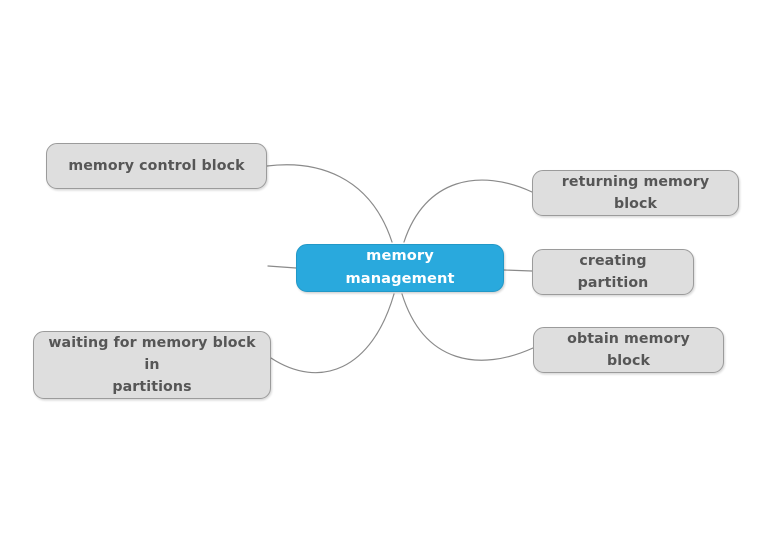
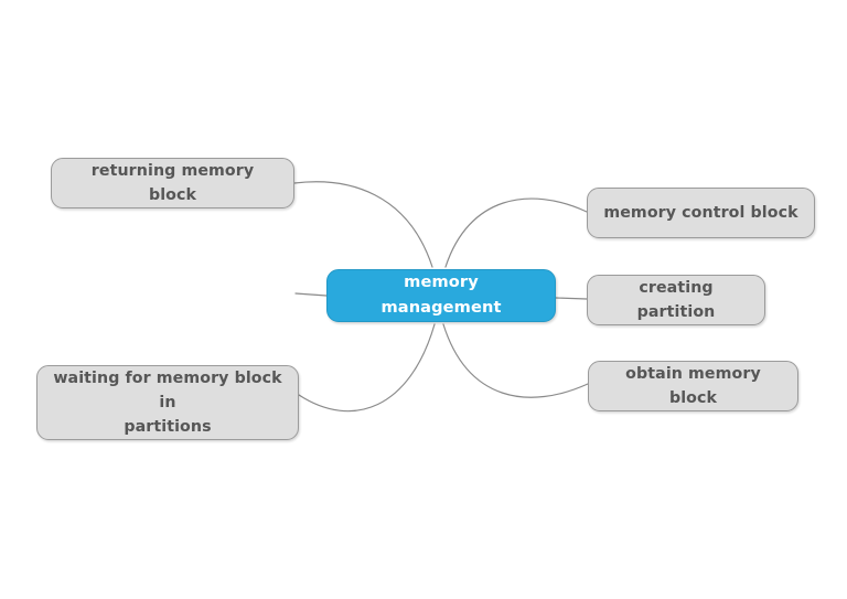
- memory control block
+ returning memory block
  waiting for memory block in
  partitions
  memory management
- returning memory block
+ memory control block
  creating partition
  obtain memory block
